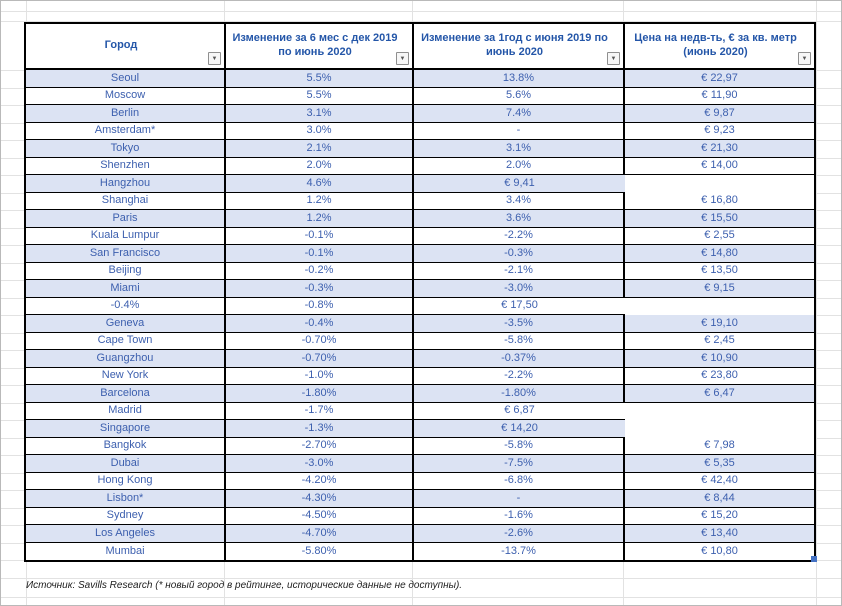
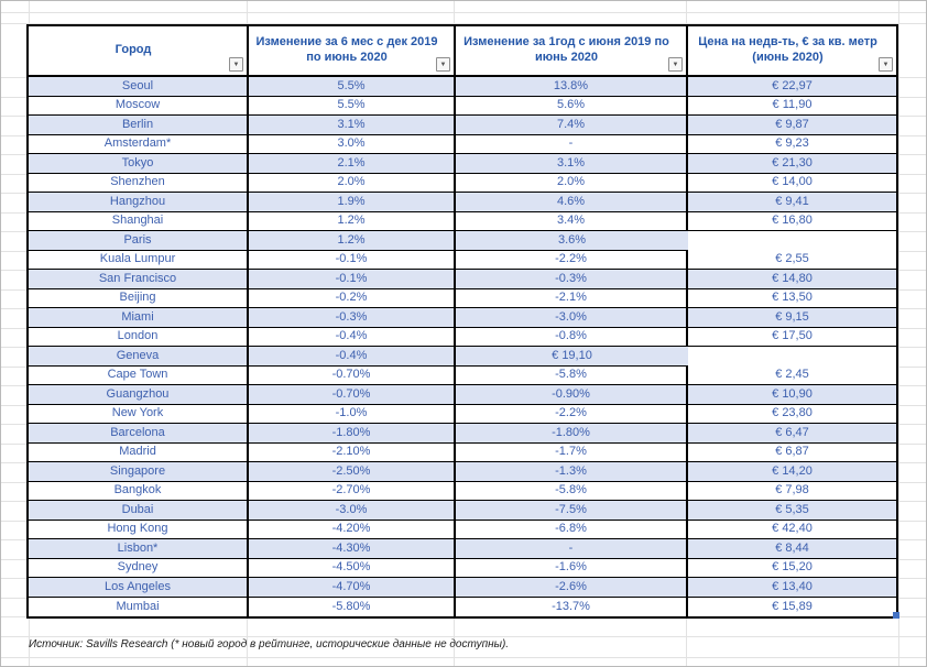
  Город
  Изменение за 6 мес с дек 2019 по июнь 2020
  Изменение за 1год с июня 2019 по июнь 2020
  Цена на недв-ть, € за кв. метр (июнь 2020)
  Seoul
  5.5%
  13.8%
  € 22,97
  Moscow
  5.5%
  5.6%
  € 11,90
  Berlin
  3.1%
  7.4%
  € 9,87
  Amsterdam*
  3.0%
  -
  € 9,23
  Tokyo
  2.1%
  3.1%
  € 21,30
  Shenzhen
  2.0%
  2.0%
  € 14,00
  Hangzhou
+ 1.9%
  4.6%
  € 9,41
  Shanghai
  1.2%
  3.4%
  € 16,80
  Paris
  1.2%
  3.6%
- € 15,50
  Kuala Lumpur
  -0.1%
  -2.2%
  € 2,55
  San Francisco
  -0.1%
  -0.3%
  € 14,80
  Beijing
  -0.2%
  -2.1%
  € 13,50
  Miami
  -0.3%
  -3.0%
  € 9,15
+ London
  -0.4%
  -0.8%
  € 17,50
  Geneva
  -0.4%
- -3.5%
  € 19,10
  Cape Town
  -0.70%
  -5.8%
  € 2,45
  Guangzhou
  -0.70%
- -0.37%
+ -0.90%
  € 10,90
  New York
  -1.0%
  -2.2%
  € 23,80
  Barcelona
  -1.80%
  -1.80%
  € 6,47
  Madrid
+ -2.10%
  -1.7%
  € 6,87
  Singapore
+ -2.50%
  -1.3%
  € 14,20
  Bangkok
  -2.70%
  -5.8%
  € 7,98
  Dubai
  -3.0%
  -7.5%
  € 5,35
  Hong Kong
  -4.20%
  -6.8%
  € 42,40
  Lisbon*
  -4.30%
  -
  € 8,44
  Sydney
  -4.50%
  -1.6%
  € 15,20
  Los Angeles
  -4.70%
  -2.6%
  € 13,40
  Mumbai
  -5.80%
  -13.7%
- € 10,80
+ € 15,89
  Источник: Savills Research (* новый город в рейтинге, исторические данные не доступны).
